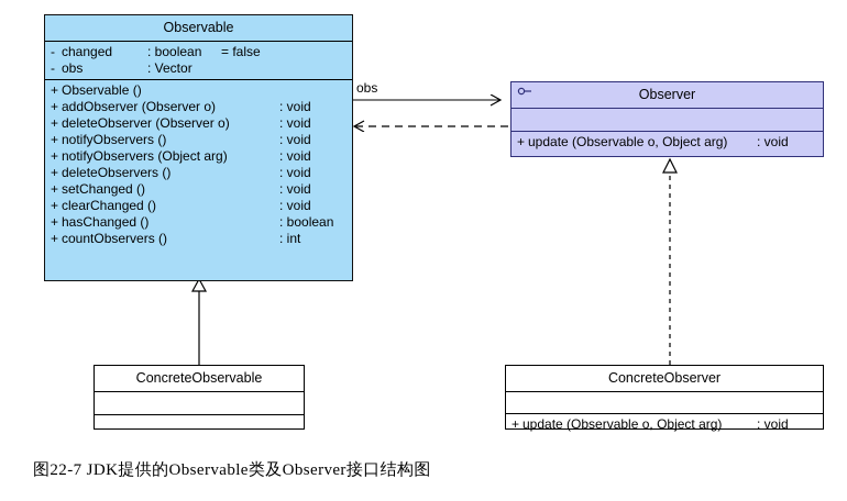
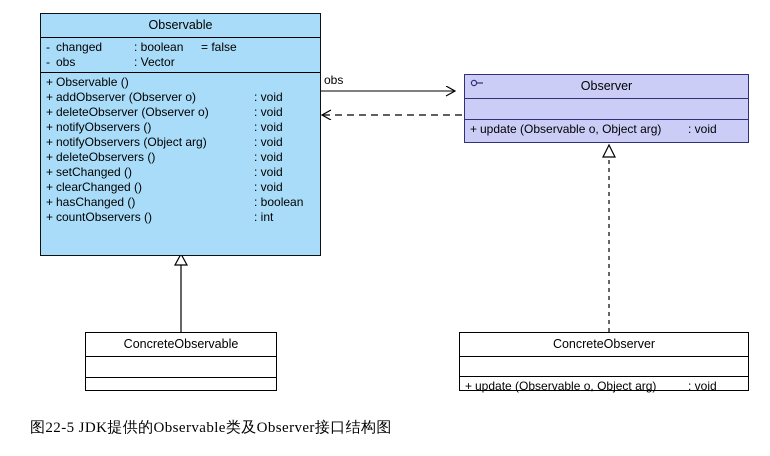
  Observable
  - changed
  : boolean
  = false
  - obs
  : Vector
  + Observable ()
  + addObserver (Observer o)
  : void
  + deleteObserver (Observer o)
  : void
  + notifyObservers ()
  : void
  + notifyObservers (Object arg)
  : void
  + deleteObservers ()
  : void
  + setChanged ()
  : void
  + clearChanged ()
  : void
  + hasChanged ()
  : boolean
  + countObservers ()
  : int
  Observer
  + update (Observable o, Object arg)
  : void
  ConcreteObservable
  ConcreteObserver
  + update (Observable o, Object arg)
  : void
  obs
- 图22-7 JDK提供的Observable类及Observer接口结构图
+ 图22-5 JDK提供的Observable类及Observer接口结构图
